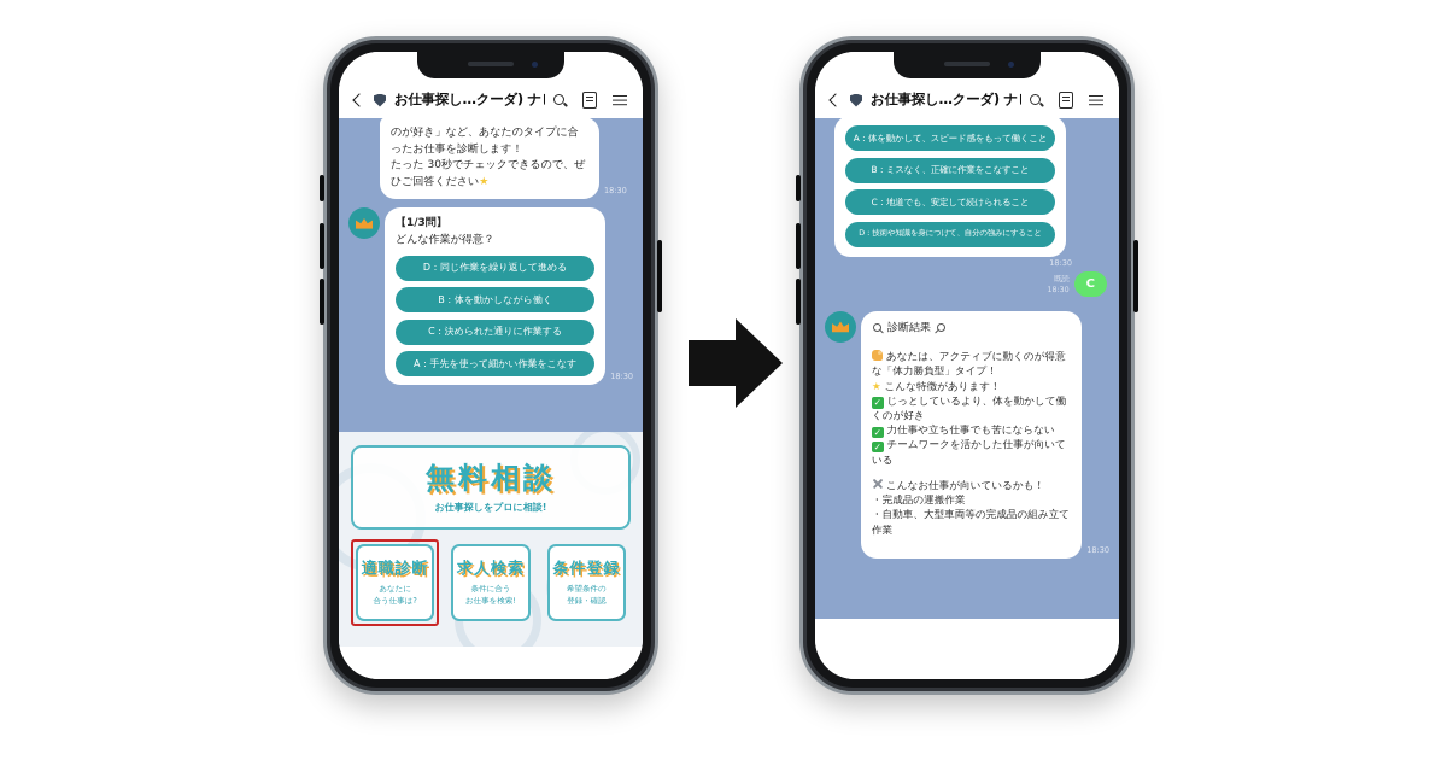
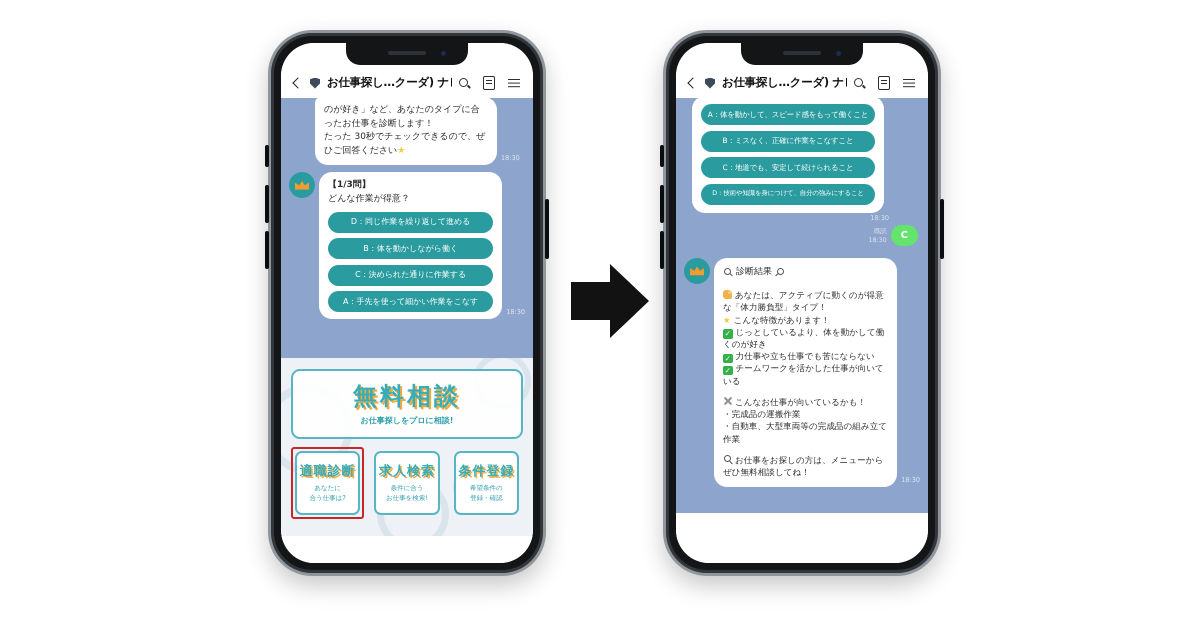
  お仕事探し…クーダ) ナ
  のが好き」など、あなたのタイプに合ったお仕事を診断します！
  たった 30秒でチェックできるので、ぜひご回答ください
  18:30
  【1/3問】
  どんな作業が得意？
  D：同じ作業を繰り返して進める
  B：体を動かしながら働く
  C：決められた通りに作業する
  A：手先を使って細かい作業をこなす
  18:30
  無料相談
  お仕事探しをプロに相談!
  適職診断
  あなたに
  合う仕事は?
  求人検索
  条件に合う
  お仕事を検索!
  条件登録
  希望条件の
  登録・確認
  お仕事探し…クーダ) ナ
  A：体を動かして、スピード感をもって働くこと
  B：ミスなく、正確に作業をこなすこと
  C：地道でも、安定して続けられること
  18:30
  C
  診断結果
  あなたは、アクティブに動くのが得意な「体力勝負型」タイプ！
  こんな特徴があります！
  じっとしているより、体を動かして働くのが好き
  力仕事や立ち仕事でも苦にならない
  チームワークを活かした仕事が向いている
  こんなお仕事が向いているかも！
  ・完成品の運搬作業
  ・自動車、大型車両等の完成品の組み立て作業
+ お仕事をお探しの方は、メニューからぜひ無料相談してね！
  18:30
